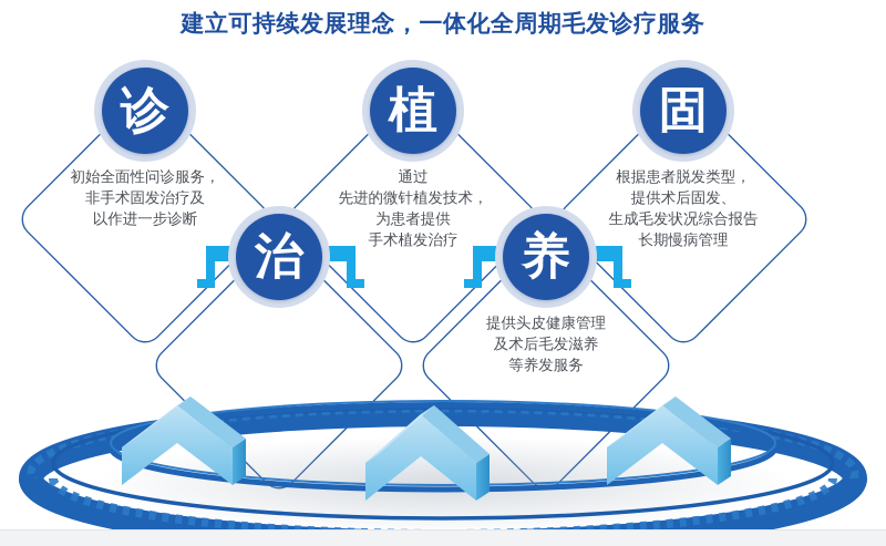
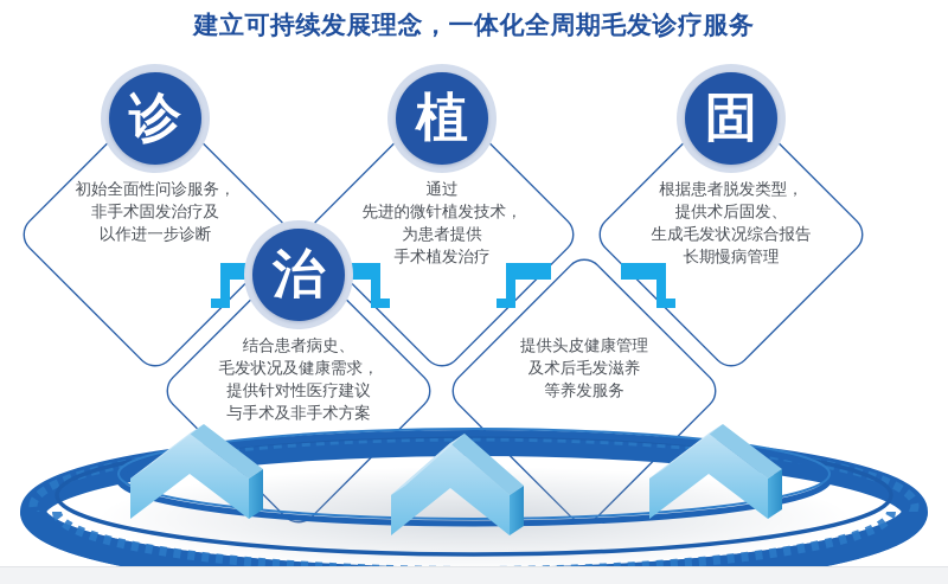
  建立可持续发展理念，一体化全周期毛发诊疗服务
  诊
  植
  固
  治
- 养
  初始全面性问诊服务，
  非手术固发治疗及
  以作进一步诊断
  通过
  先进的微针植发技术，
  为患者提供
  手术植发治疗
  根据患者脱发类型，
  提供术后固发、
  生成毛发状况综合报告
  长期慢病管理
+ 结合患者病史、
+ 毛发状况及健康需求，
+ 提供针对性医疗建议
+ 与手术及非手术方案
  提供头皮健康管理
  及术后毛发滋养
  等养发服务
